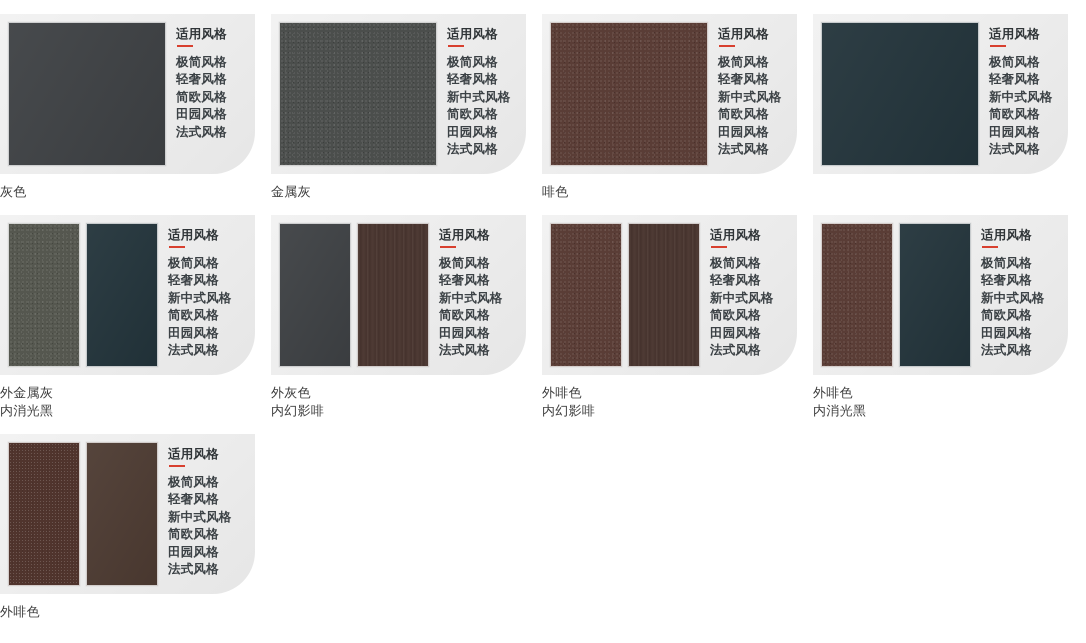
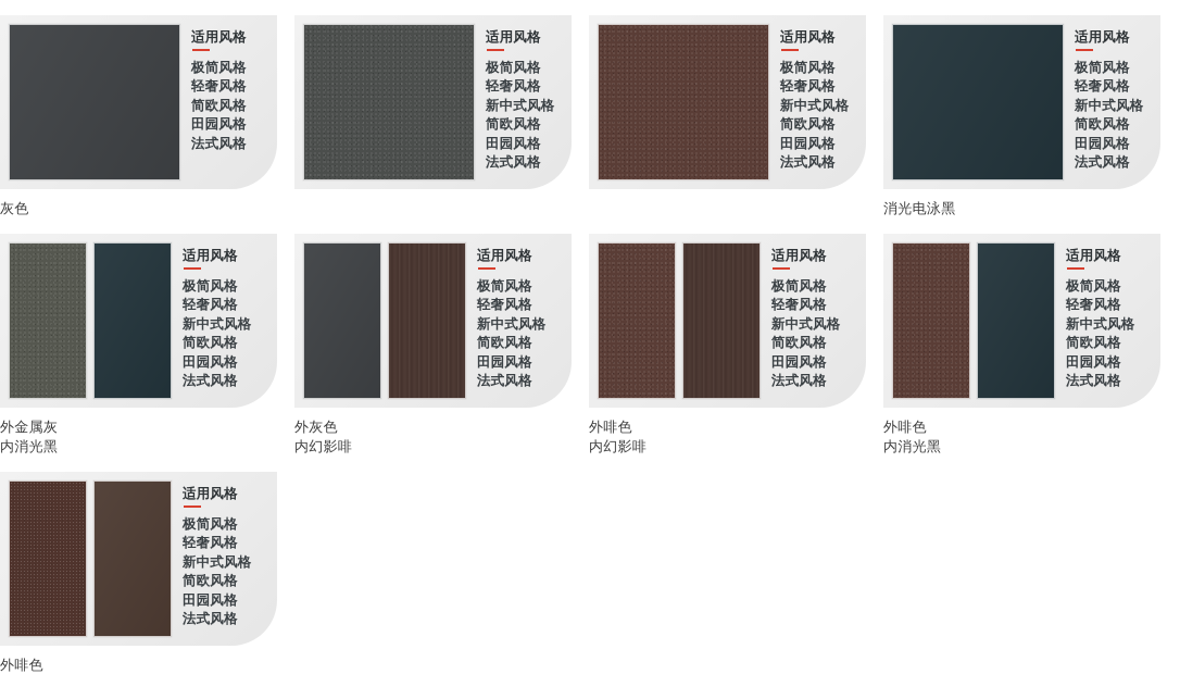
  适用风格
  极简风格
  轻奢风格
  简欧风格
  田园风格
  法式风格
  灰色
  适用风格
  极简风格
  轻奢风格
  新中式风格
  简欧风格
  田园风格
  法式风格
- 金属灰
  适用风格
  极简风格
  轻奢风格
  新中式风格
  简欧风格
  田园风格
  法式风格
- 啡色
  适用风格
  极简风格
  轻奢风格
  新中式风格
  简欧风格
  田园风格
  法式风格
+ 消光电泳黑
  适用风格
  极简风格
  轻奢风格
  新中式风格
  简欧风格
  田园风格
  法式风格
  外金属灰
  内消光黑
  适用风格
  极简风格
  轻奢风格
  新中式风格
  简欧风格
  田园风格
  法式风格
  外灰色
  内幻影啡
  适用风格
  极简风格
  轻奢风格
  新中式风格
  简欧风格
  田园风格
  法式风格
  外啡色
  内幻影啡
  适用风格
  极简风格
  轻奢风格
  新中式风格
  简欧风格
  田园风格
  法式风格
  外啡色
  内消光黑
  适用风格
  极简风格
  轻奢风格
  新中式风格
  简欧风格
  田园风格
  法式风格
  外啡色
